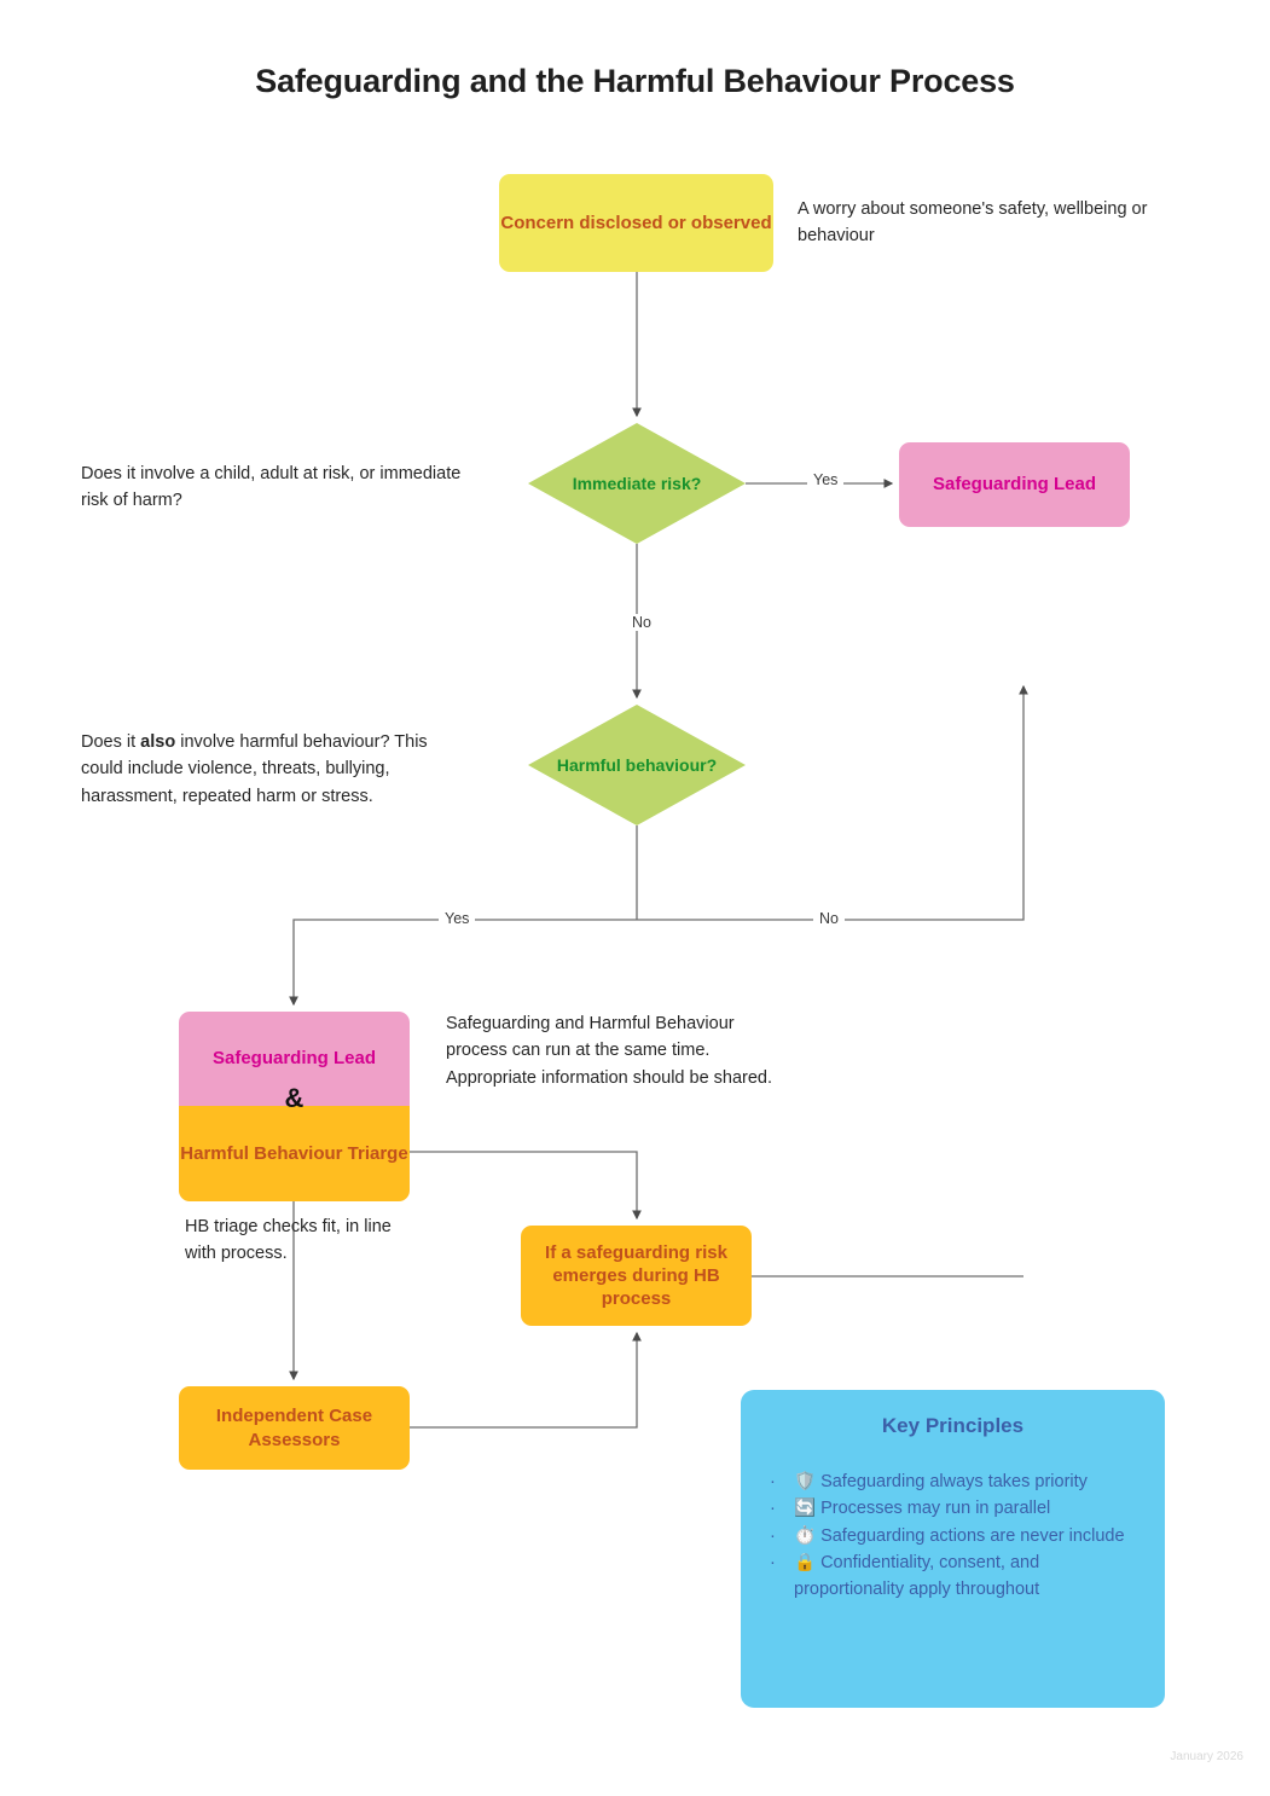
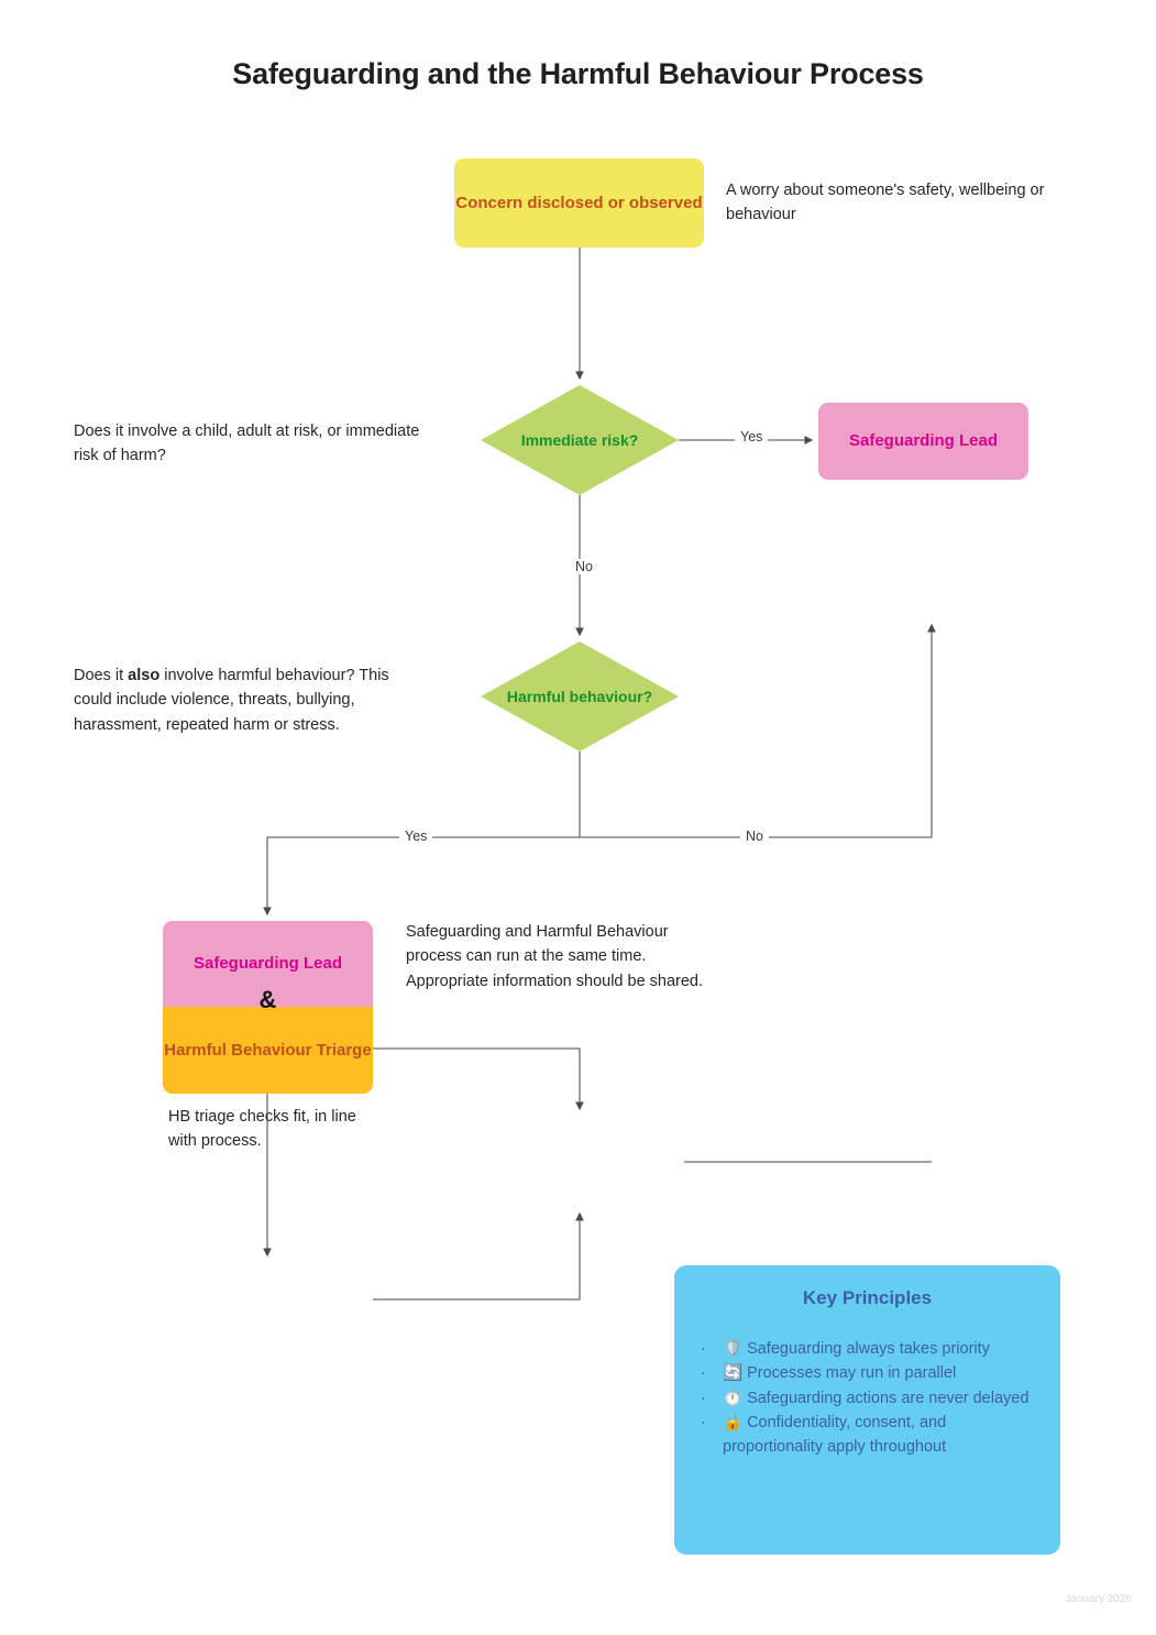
  Safeguarding and the Harmful Behaviour Process
  Concern disclosed or observed
  A worry about someone's safety, wellbeing or behaviour
  Immediate risk?
  Does it involve a child, adult at risk, or immediate risk of harm?
  Safeguarding Lead
  Harmful behaviour?
  Does it also involve harmful behaviour? This could include violence, threats, bullying, harassment, repeated harm or stress.
  Yes
  No
  Yes
  No
  Safeguarding Lead
  &
  Harmful Behaviour Triarge
  Safeguarding and Harmful Behaviour process can run at the same time. Appropriate information should be shared.
  HB triage checks fit, in line with process.
- If a safeguarding risk emerges during HB process
- Independent Case Assessors
  Key Principles
  ·
  🛡️ Safeguarding always takes priority
  ·
  🔄 Processes may run in parallel
  ·
- ⏱️ Safeguarding actions are never include
+ ⏱️ Safeguarding actions are never delayed
  ·
  🔒 Confidentiality, consent, and proportionality apply throughout
  January 2026
